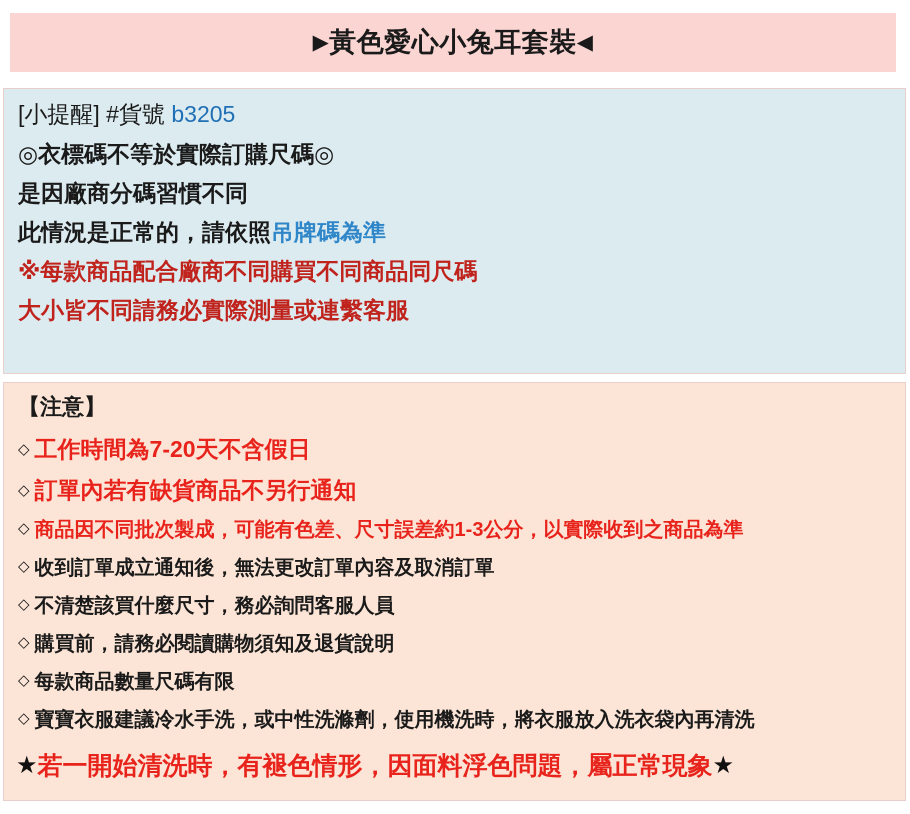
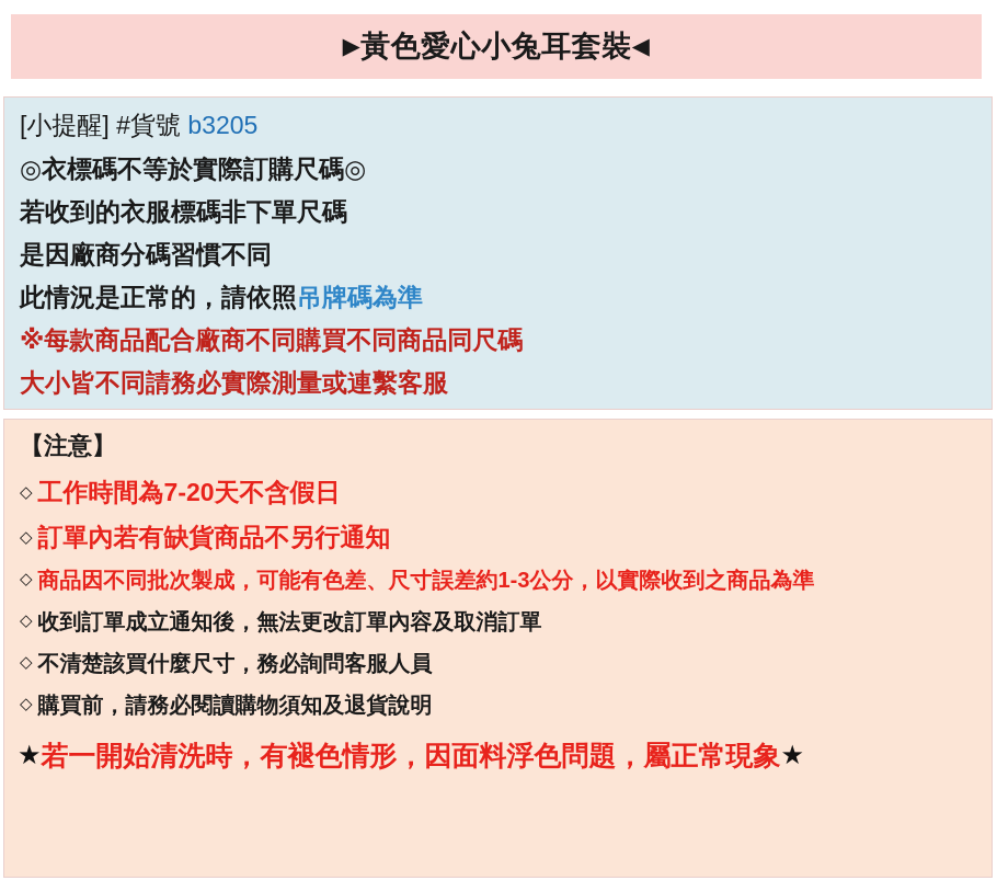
  ▶黃色愛心小兔耳套裝◀
  [小提醒] #貨號 b3205
  ◎衣標碼不等於實際訂購尺碼◎
+ 若收到的衣服標碼非下單尺碼
  是因廠商分碼習慣不同
  此情況是正常的，請依照吊牌碼為準
  ※每款商品配合廠商不同購買不同商品同尺碼
  大小皆不同請務必實際測量或連繫客服
  【注意】
  ◇ 工作時間為7-20天不含假日
  ◇ 訂單內若有缺貨商品不另行通知
  ◇ 商品因不同批次製成，可能有色差、尺寸誤差約1-3公分，以實際收到之商品為準
  ◇ 收到訂單成立通知後，無法更改訂單內容及取消訂單
  ◇ 不清楚該買什麼尺寸，務必詢問客服人員
  ◇ 購買前，請務必閱讀購物須知及退貨說明
- ◇ 每款商品數量尺碼有限
- ◇ 寶寶衣服建議冷水手洗，或中性洗滌劑，使用機洗時，將衣服放入洗衣袋內再清洗
  ★若一開始清洗時，有褪色情形，因面料浮色問題，屬正常現象★
